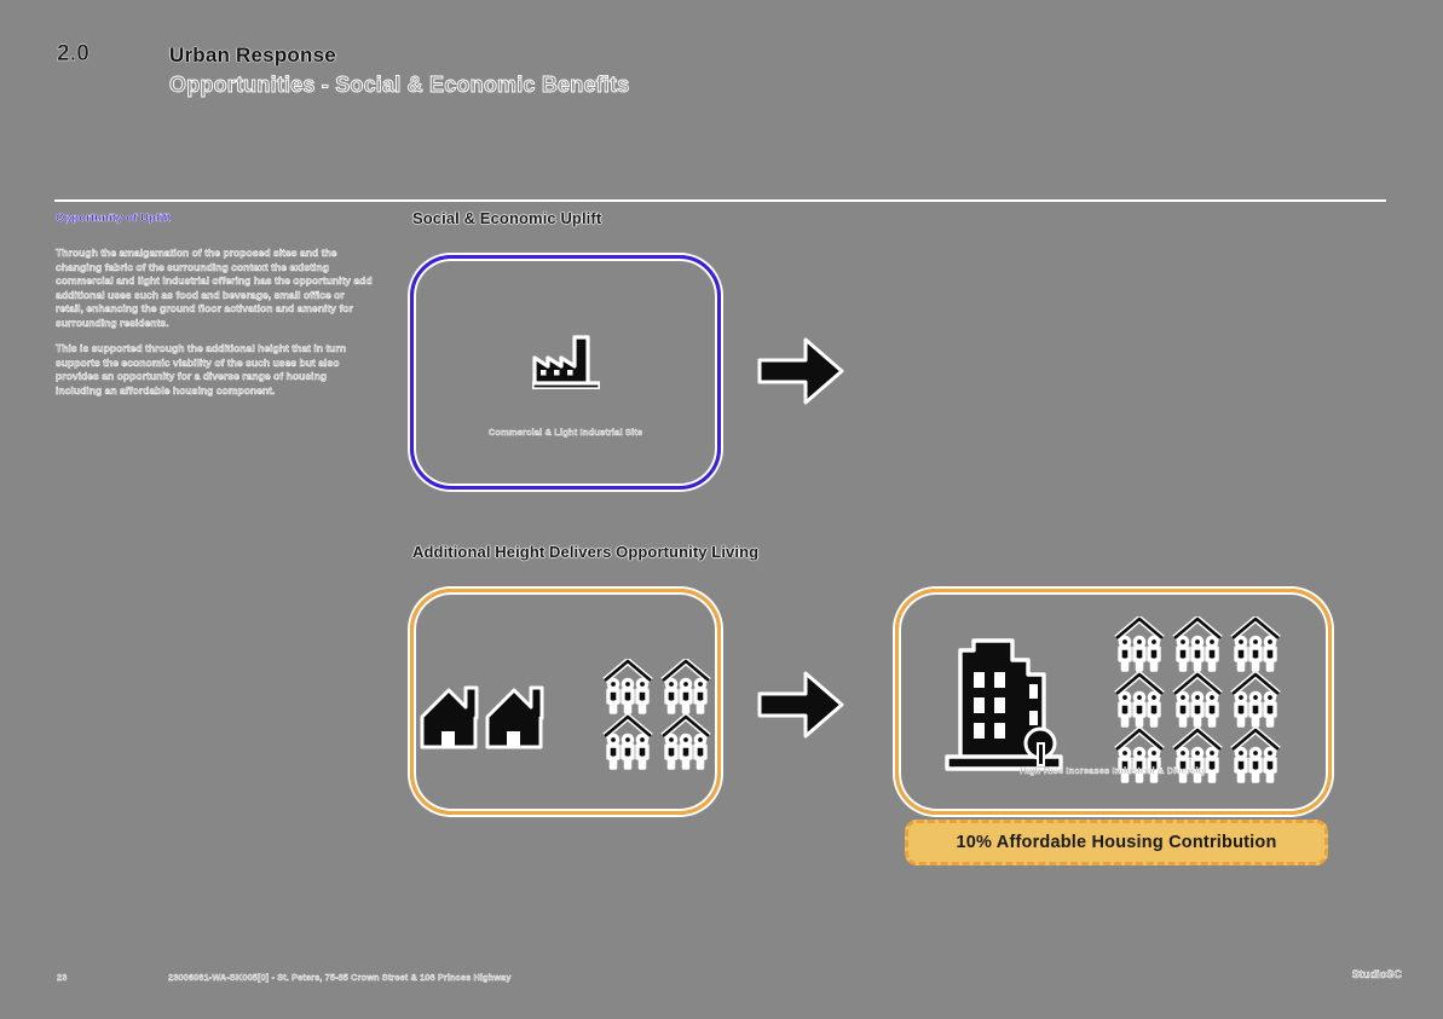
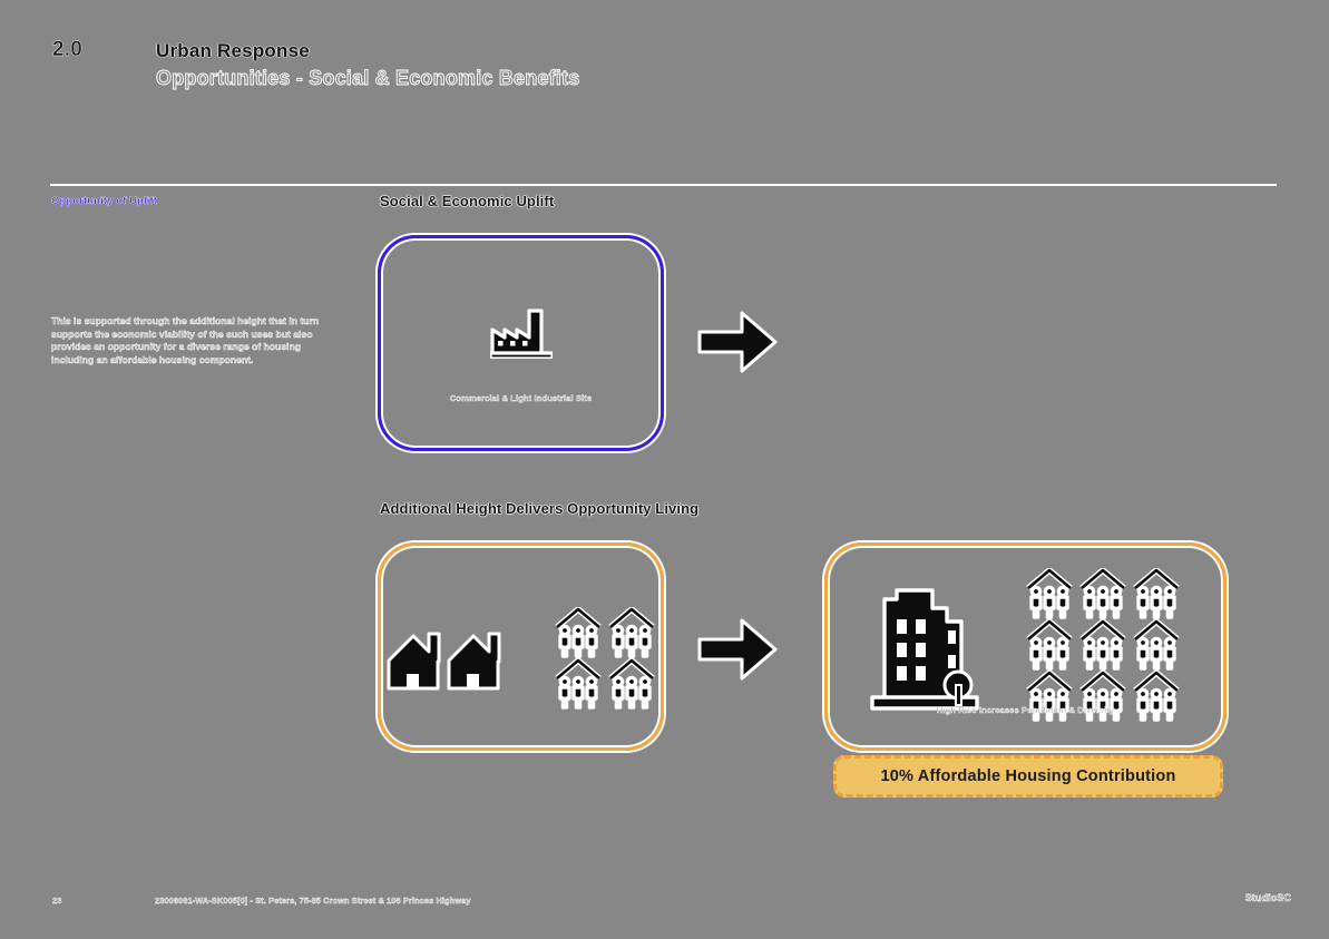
  2.0
  Urban Response
  Opportunities - Social & Economic Benefits
  Opportunity of Uplift
- Through the amalgamation of the proposed sites and the changing fabric of the surrounding context the existing commercial and light industrial offering has the opportunity add additional uses such as food and beverage, small office or retail, enhancing the ground floor activation and amenity for surrounding residents.
  This is supported through the additional height that in turn supports the economic viability of the such uses but also provides an opportunity for a diverse range of housing including an affordable housing component.
  Social & Economic Uplift
  Commercial & Light Industrial Site
  Additional Height Delivers Opportunity Living
- High Rise Increases Industrial & Diversity
+ High Rise Increases Population & Diversity
  10% Affordable Housing Contribution
  23
  23006061-WA-SK005[0] - St. Peters, 75-85 Crown Street & 106 Princes Highway
  StudioSC
